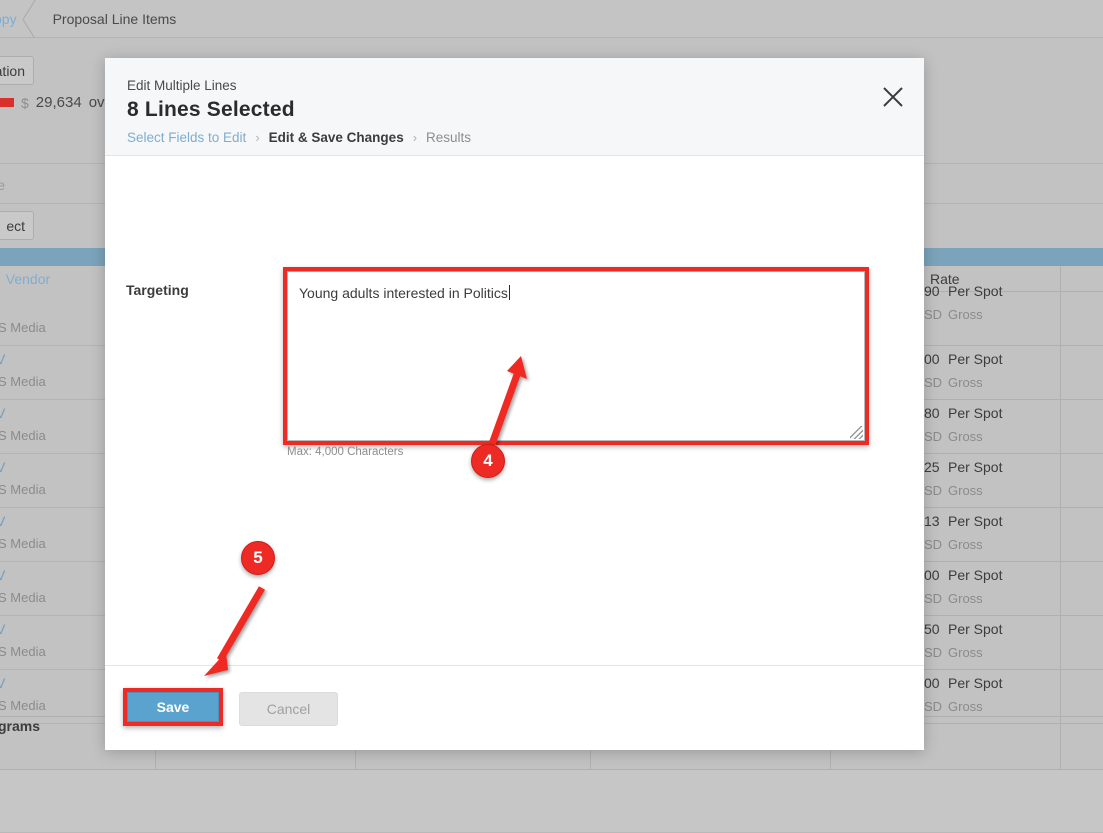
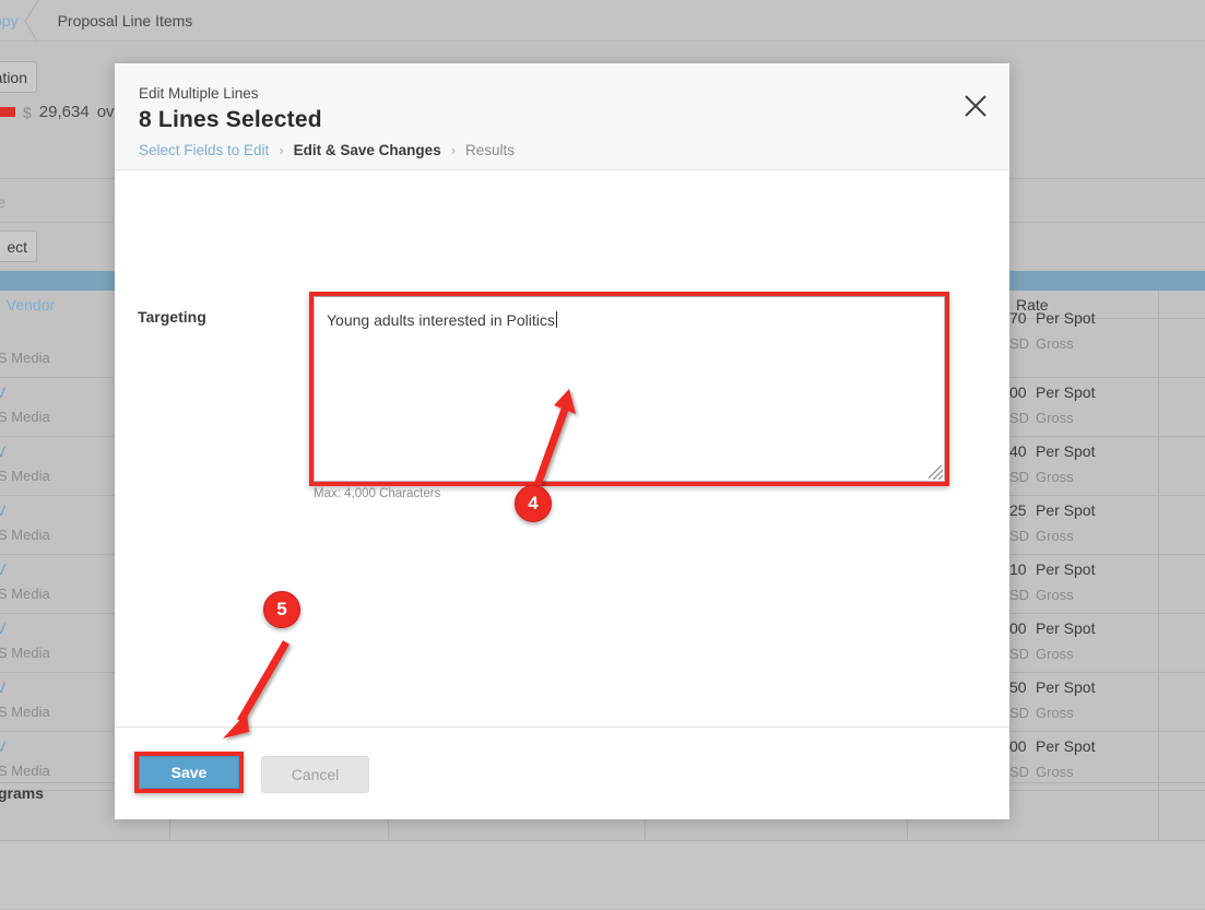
  Proposal Line Items
  tion
  $
  29,634
  ect
  Vendor
  S Media
  V
  S Media
  V
  S Media
  V
  S Media
  V
  S Media
  V
  S Media
  V
  S Media
  V
  S Media
  grams
  Rate
- 90
+ 70
  Per Spot
  SD
  Gross
  00
  Per Spot
  SD
  Gross
- 80
+ 40
  Per Spot
  SD
  Gross
  25
  Per Spot
  SD
  Gross
- 13
+ 10
  Per Spot
  SD
  Gross
  00
  Per Spot
  SD
  Gross
  50
  Per Spot
  SD
  Gross
  00
  Per Spot
  SD
  Gross
  Edit Multiple Lines
  8 Lines Selected
  Select Fields to Edit
  ›
  Edit & Save Changes
  ›
  Results
  Targeting
  Young adults interested in Politics
  Max: 4,000 Characters
  Save
  Cancel
  4
  5
